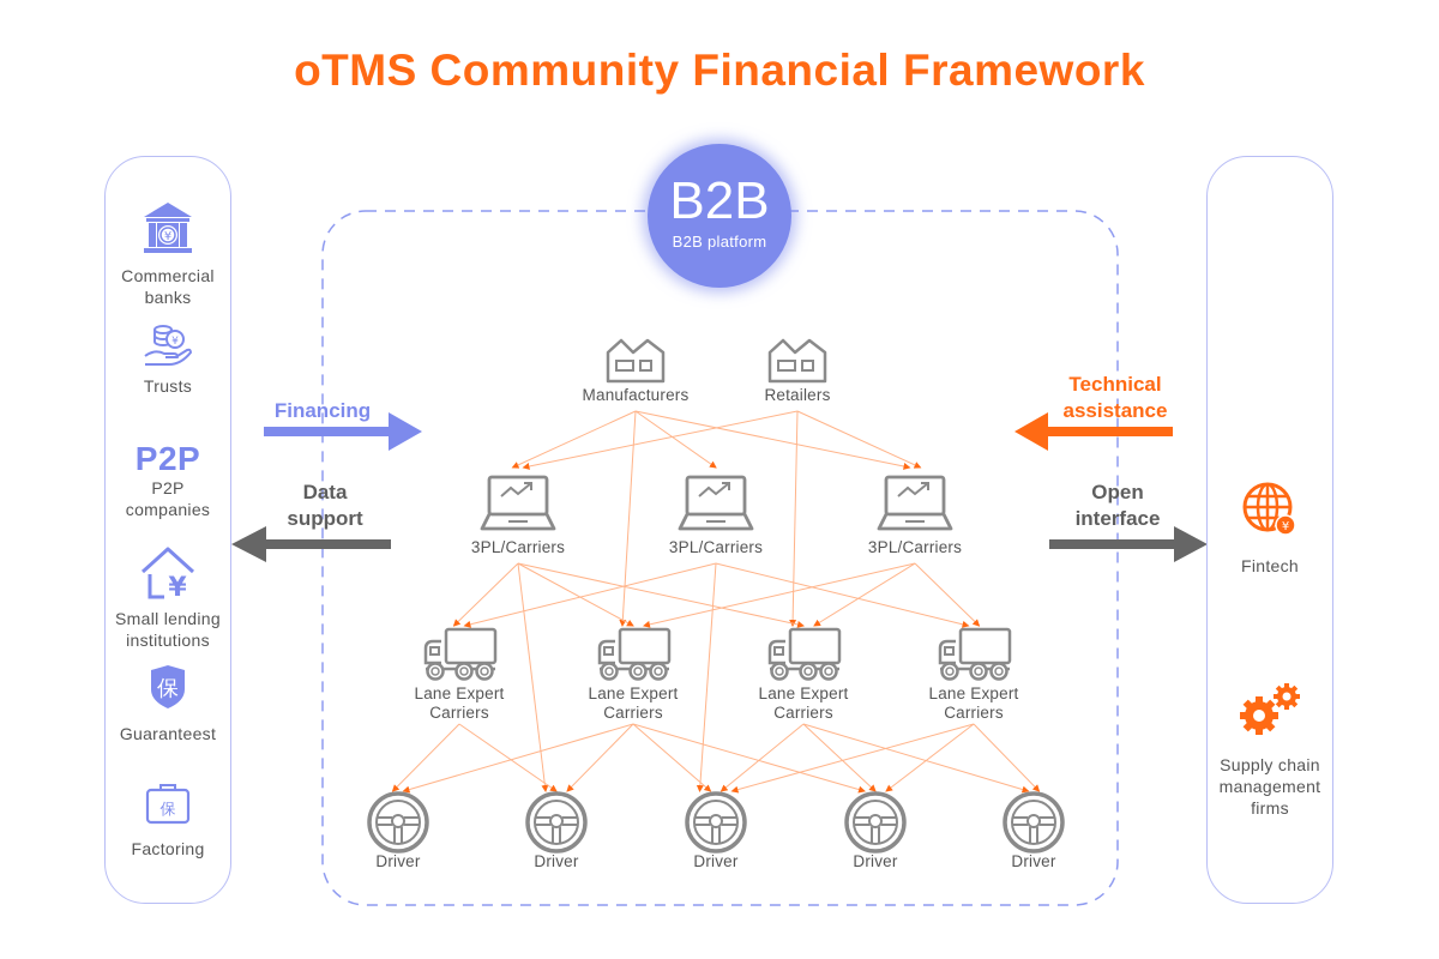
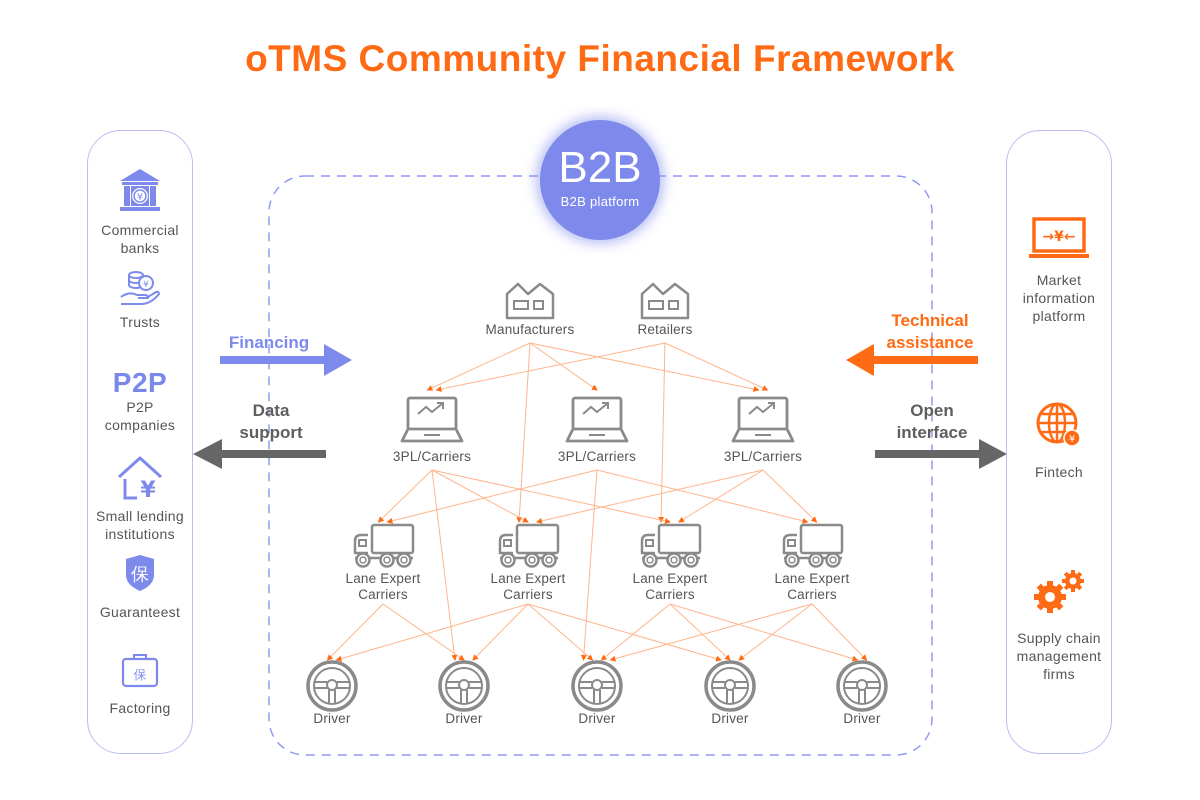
  oTMS Community Financial Framework
  B2B
  B2B platform
  Financing
  Data
  support
  Technical
  assistance
  Open
  interface
  ¥
  Commercial
  banks
  ¥
  Trusts
  P2P
  P2P
  companies
  ¥
  Small lending
  institutions
  保
  Guaranteest
  保
  Factoring
+ →¥←
+ Market
+ information
+ platform
  ¥
  Fintech
  Supply chain
  management
  firms
  Manufacturers
  Retailers
  3PL/Carriers
  3PL/Carriers
  3PL/Carriers
  Lane Expert
  Carriers
  Lane Expert
  Carriers
  Lane Expert
  Carriers
  Lane Expert
  Carriers
  Driver
  Driver
  Driver
  Driver
  Driver
